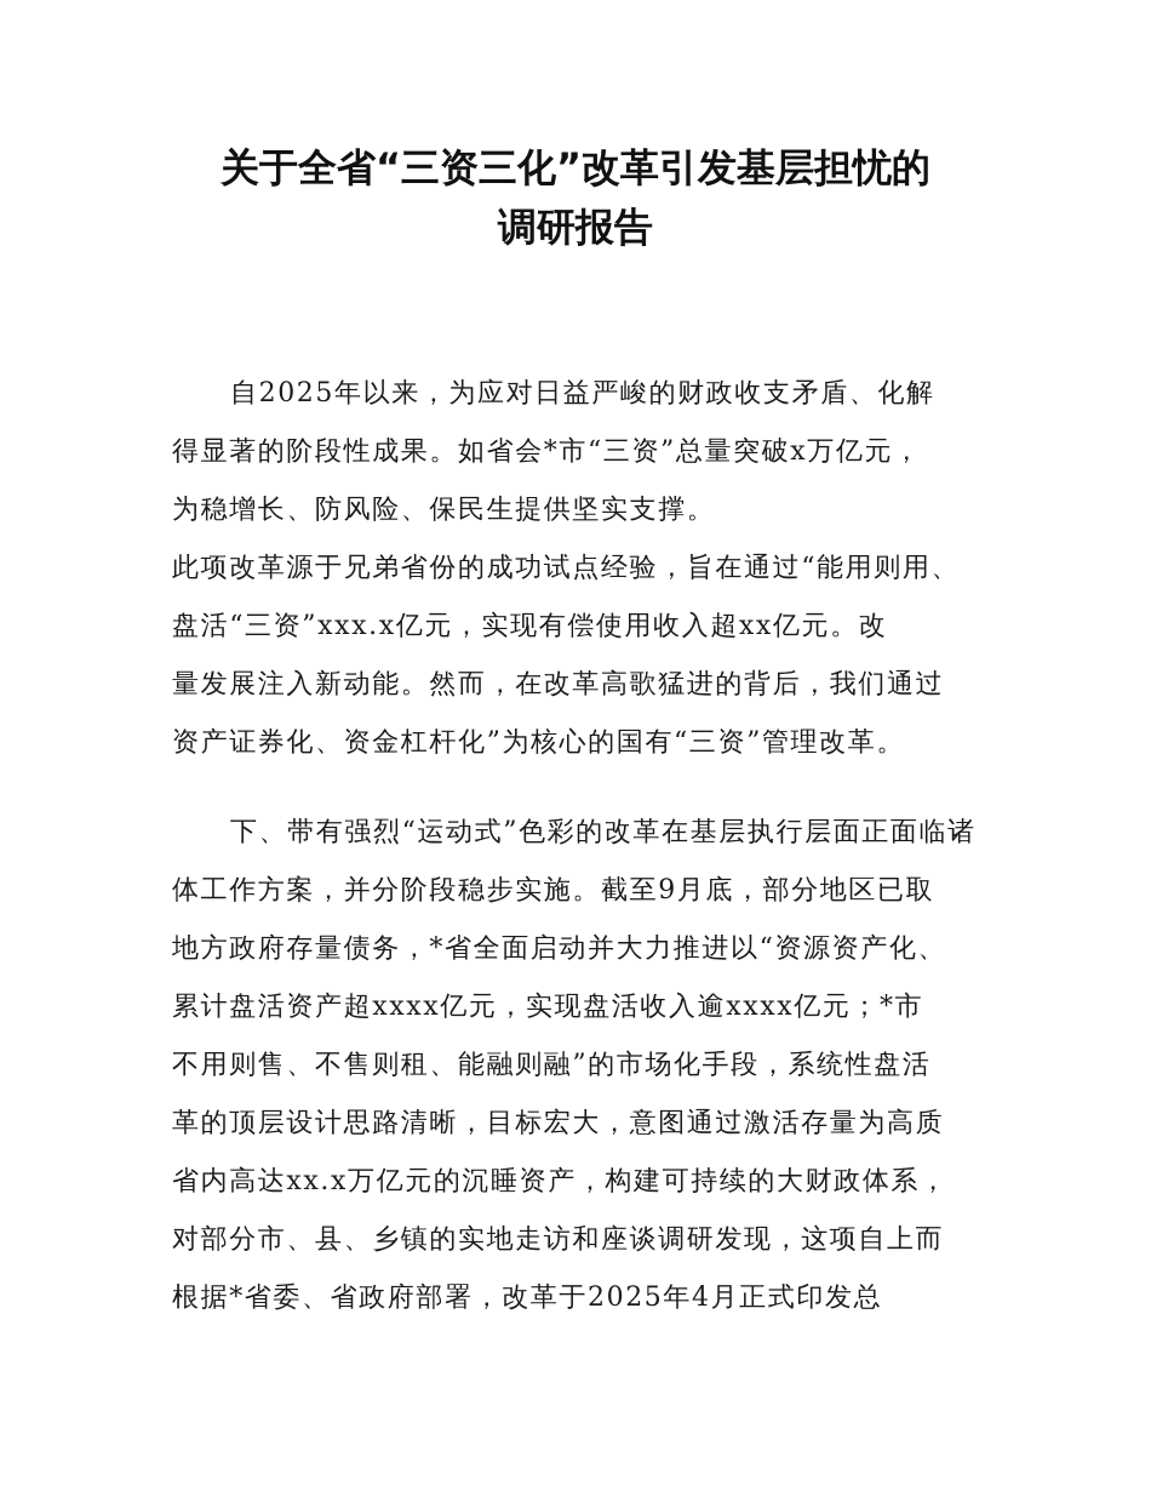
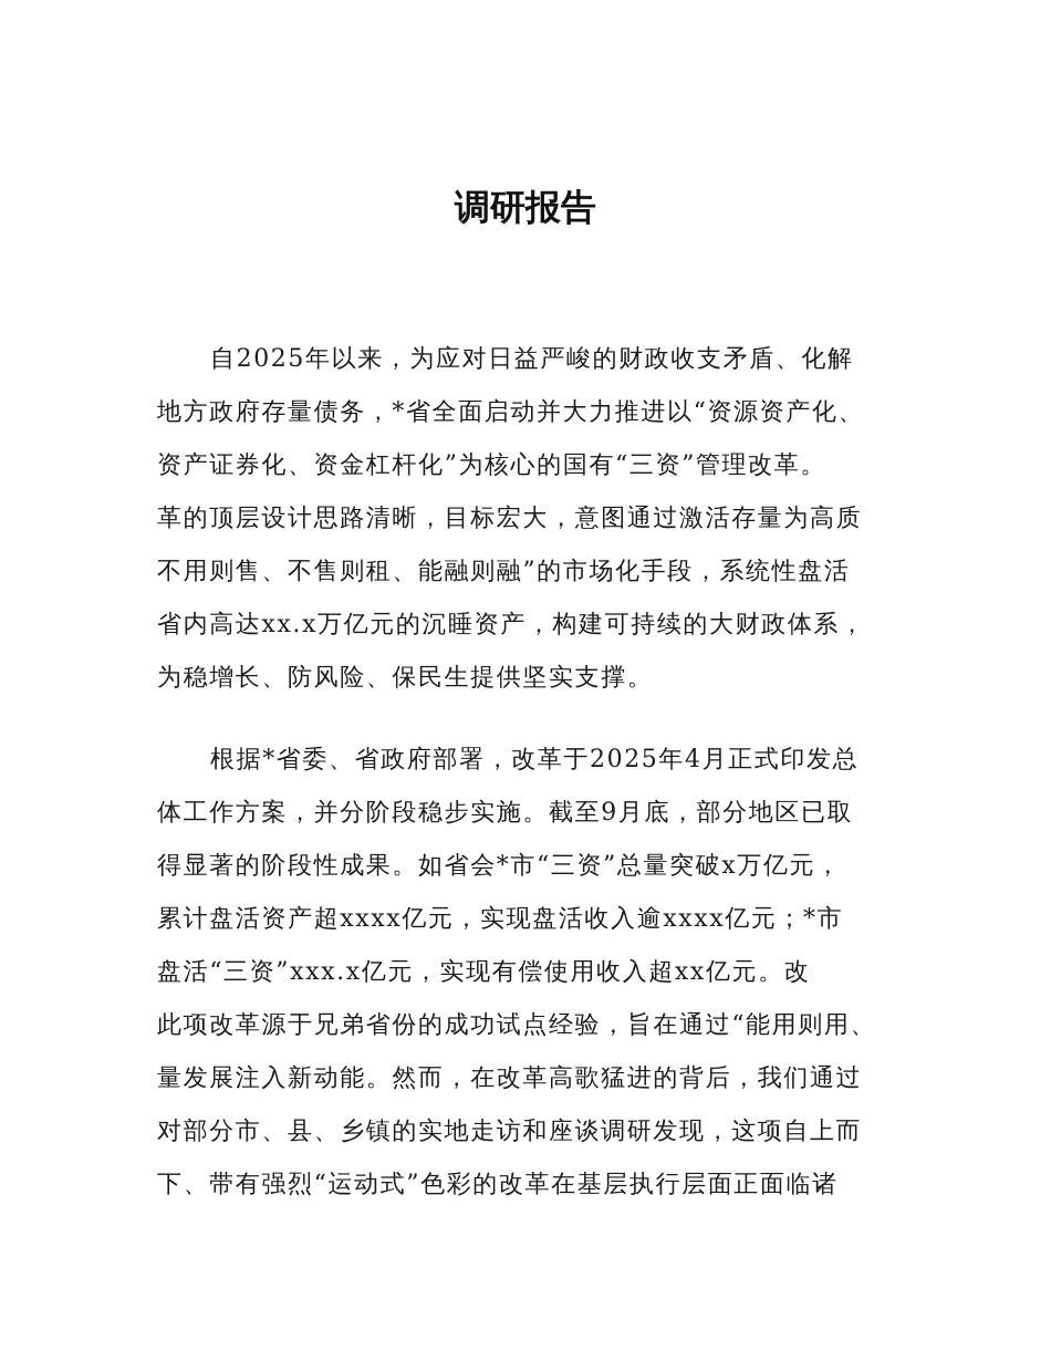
- 关于全省“三资三化”改革引发基层担忧的
  调研报告
  自2025年以来，为应对日益严峻的财政收支矛盾、化解
- 得显著的阶段性成果。如省会*市“三资”总量突破x万亿元，
+ 地方政府存量债务，*省全面启动并大力推进以“资源资产化、
- 为稳增长、防风险、保民生提供坚实支撑。
+ 资产证券化、资金杠杆化”为核心的国有“三资”管理改革。
- 此项改革源于兄弟省份的成功试点经验，旨在通过“能用则用、
+ 革的顶层设计思路清晰，目标宏大，意图通过激活存量为高质
- 盘活“三资”xxx.x亿元，实现有偿使用收入超xx亿元。改
+ 不用则售、不售则租、能融则融”的市场化手段，系统性盘活
- 量发展注入新动能。然而，在改革高歌猛进的背后，我们通过
+ 省内高达xx.x万亿元的沉睡资产，构建可持续的大财政体系，
- 资产证券化、资金杠杆化”为核心的国有“三资”管理改革。
+ 为稳增长、防风险、保民生提供坚实支撑。
- 下、带有强烈“运动式”色彩的改革在基层执行层面正面临诸
+ 根据*省委、省政府部署，改革于2025年4月正式印发总
  体工作方案，并分阶段稳步实施。截至9月底，部分地区已取
- 地方政府存量债务，*省全面启动并大力推进以“资源资产化、
+ 得显著的阶段性成果。如省会*市“三资”总量突破x万亿元，
  累计盘活资产超xxxx亿元，实现盘活收入逾xxxx亿元；*市
- 不用则售、不售则租、能融则融”的市场化手段，系统性盘活
+ 盘活“三资”xxx.x亿元，实现有偿使用收入超xx亿元。改
- 革的顶层设计思路清晰，目标宏大，意图通过激活存量为高质
+ 此项改革源于兄弟省份的成功试点经验，旨在通过“能用则用、
- 省内高达xx.x万亿元的沉睡资产，构建可持续的大财政体系，
+ 量发展注入新动能。然而，在改革高歌猛进的背后，我们通过
  对部分市、县、乡镇的实地走访和座谈调研发现，这项自上而
- 根据*省委、省政府部署，改革于2025年4月正式印发总
+ 下、带有强烈“运动式”色彩的改革在基层执行层面正面临诸
